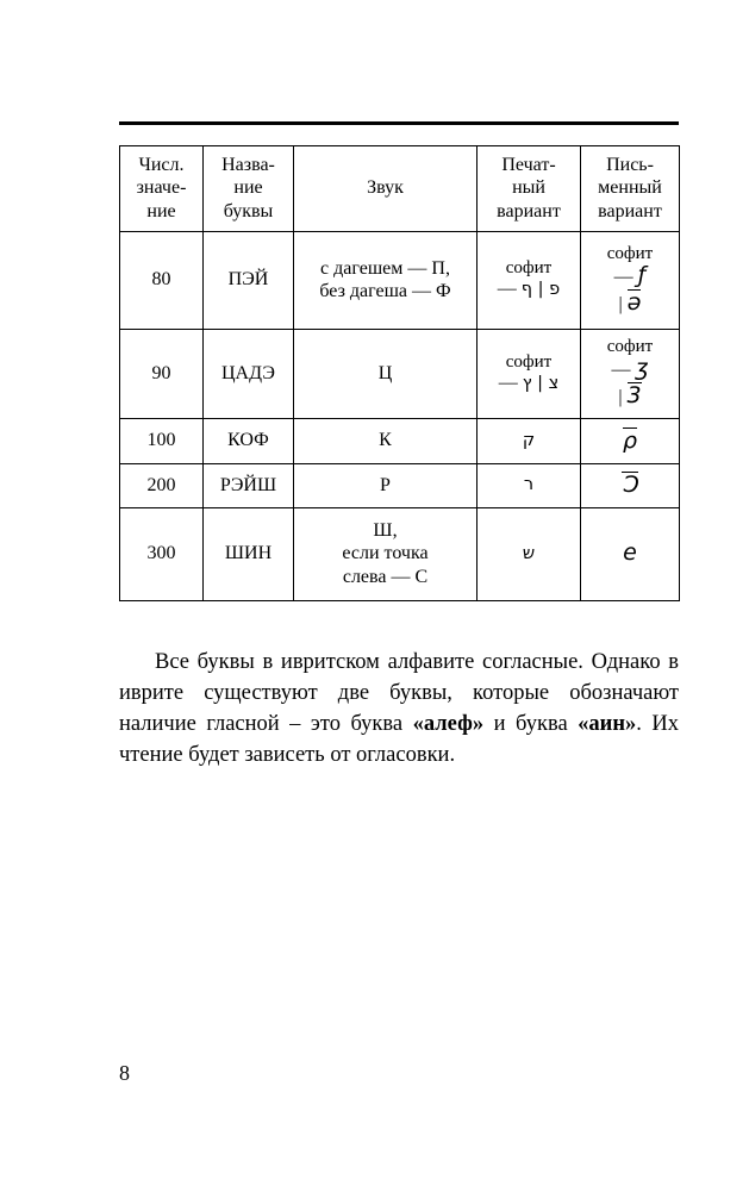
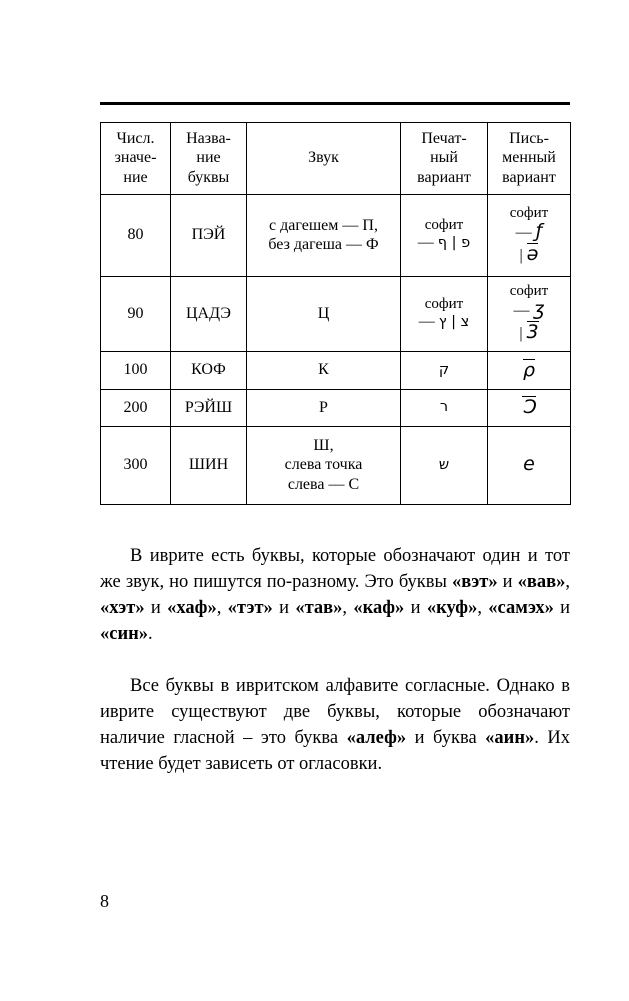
  Числ. значе- ние	Назва- ние буквы	Звук	Печат- ный вариант	Пись- менный вариант
  80	ПЭЙ	с дагешем — П, без дагеша — Ф	софит— ף | פ	софит— ƒ| ə
  90	ЦАДЭ	Ц	софит— ץ | צ	софит— ʒ| 3
  100	КОФ	К	ק	ρ
  200	РЭЙШ	Р	ר	Ɔ
- 300	ШИН	Ш, если точка слева — С	ש	e
+ 300	ШИН	Ш, слева точка слева — С	ש	e
+ В иврите есть буквы, которые обозначают один и тот же звук, но пишутся по-разному. Это буквы «вэт» и «вав», «хэт» и «хаф», «тэт» и «тав», «каф» и «куф», «самэх» и «син».
  Все буквы в ивритском алфавите согласные. Однако в иврите существуют две буквы, которые обозначают наличие гласной – это буква «алеф» и буква «аин». Их чтение будет зависеть от огласовки.
  8
